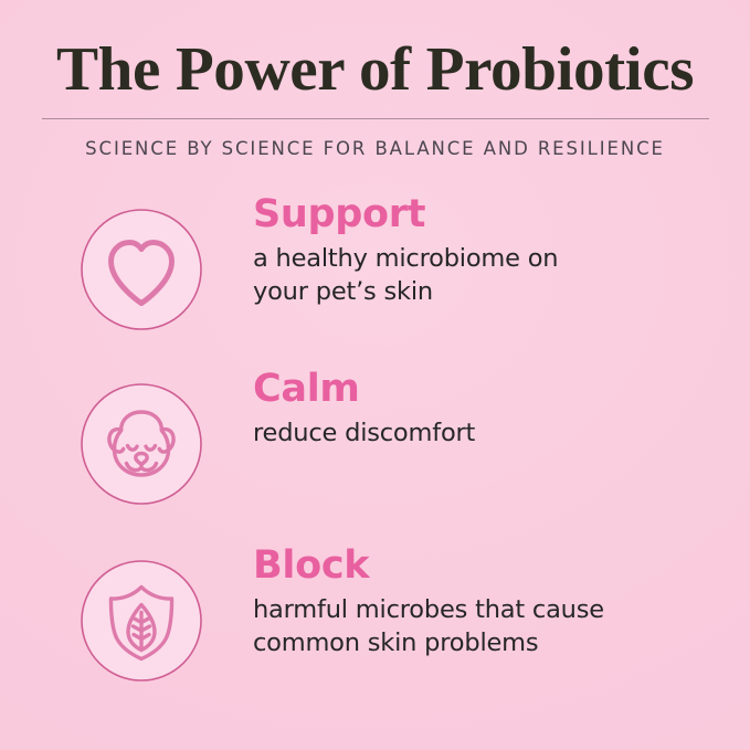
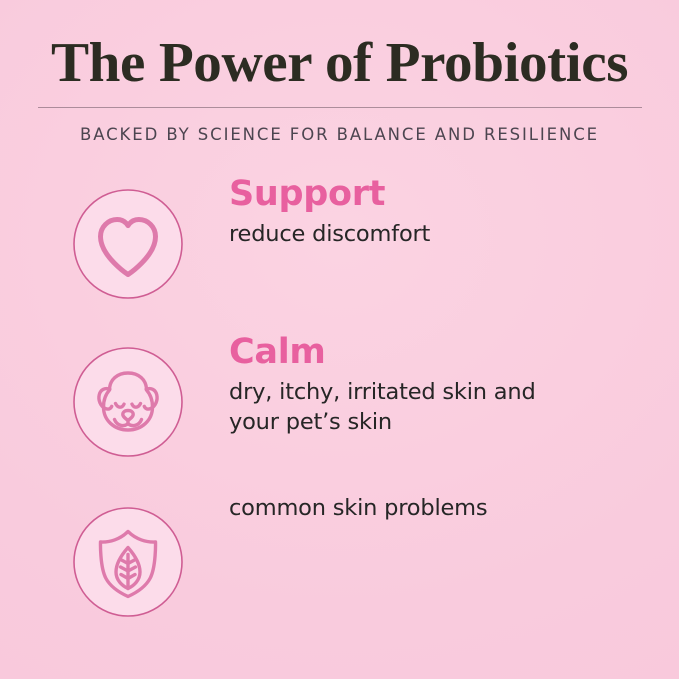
  The Power of Probiotics
- SCIENCE BY SCIENCE FOR BALANCE AND RESILIENCE
+ BACKED BY SCIENCE FOR BALANCE AND RESILIENCE
  Support
- a healthy microbiome on
- your pet’s skin
+ reduce discomfort
  Calm
+ dry, itchy, irritated skin and
- reduce discomfort
+ your pet’s skin
- Block
- harmful microbes that cause
  common skin problems
